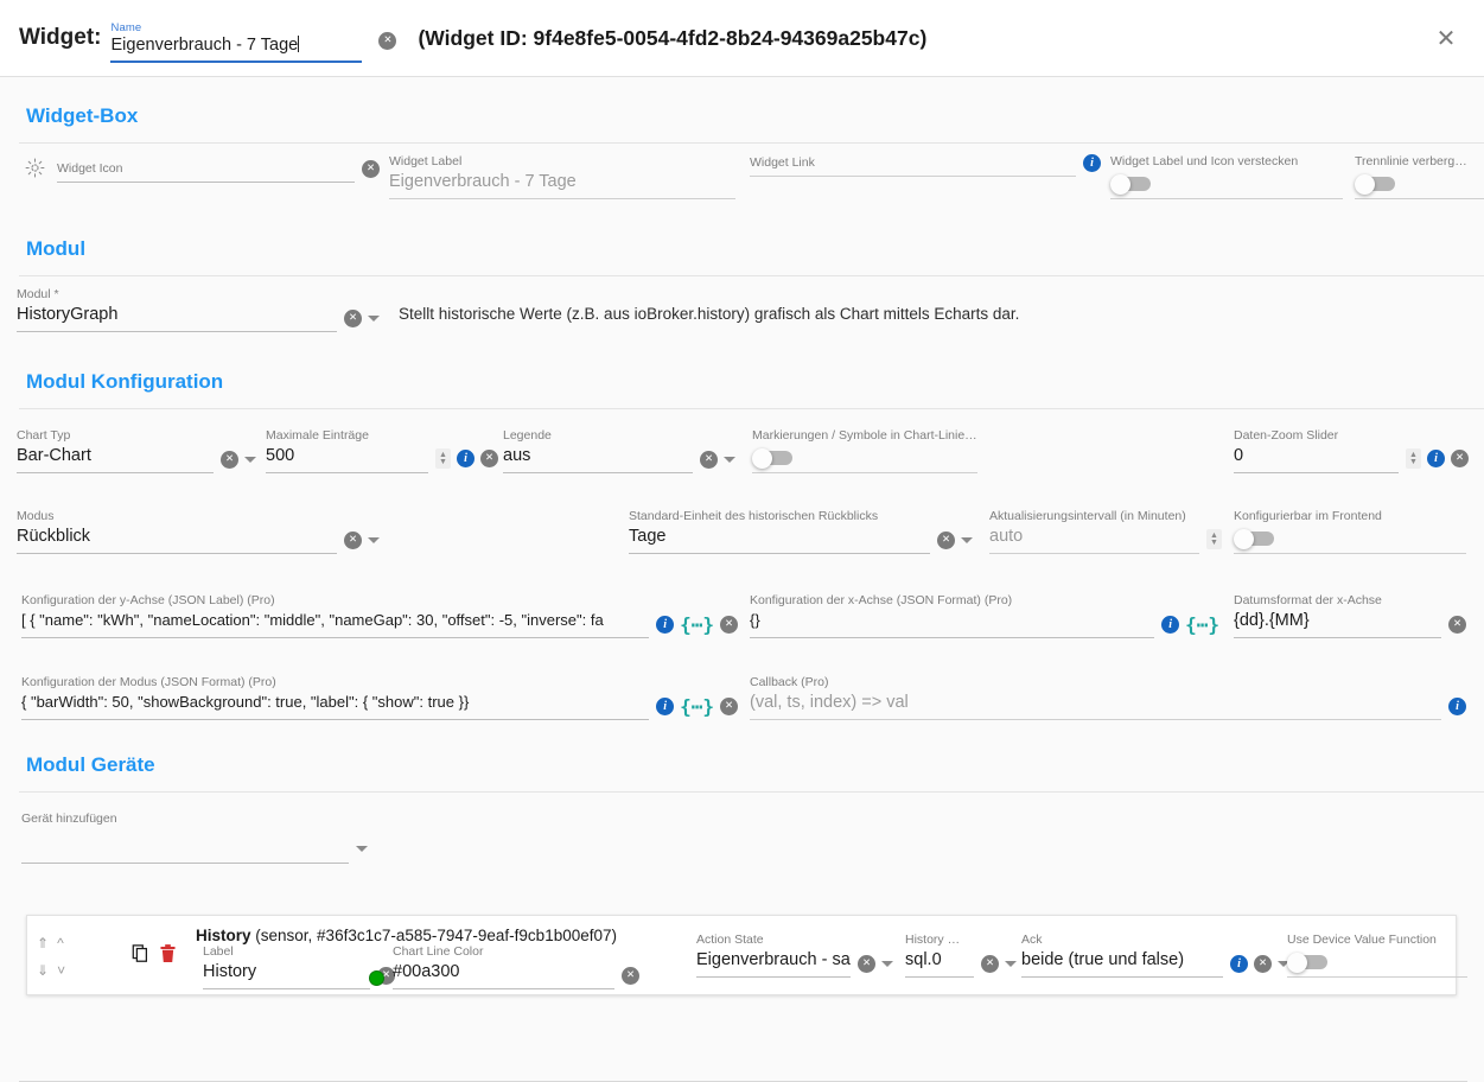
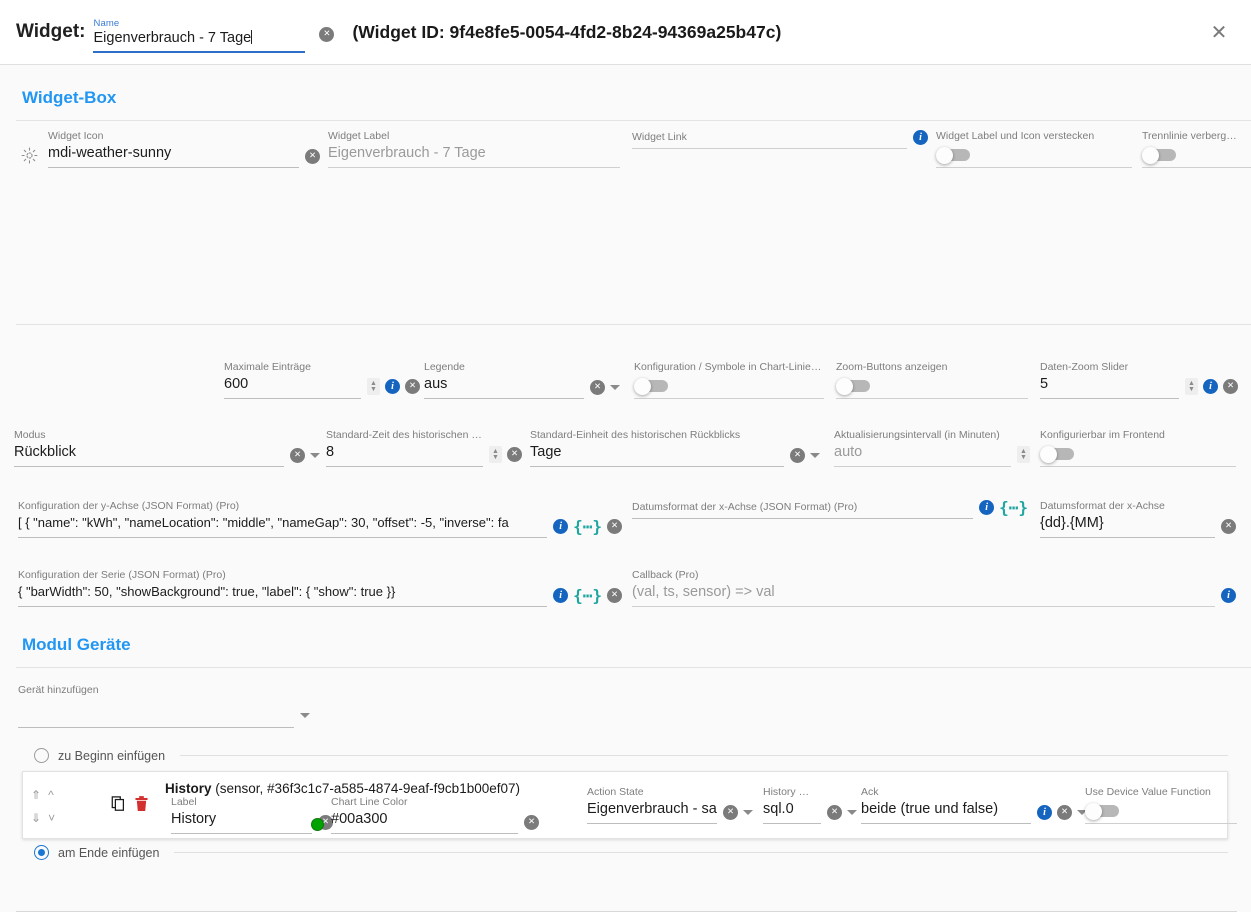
  Widget:
  Name
  Eigenverbrauch - 7 Tage
  (Widget ID: 9f4e8fe5-0054-4fd2-8b24-94369a25b47c)
  ✕
  Widget-Box
  Widget Icon
+ mdi-weather-sunny
  Widget Label
  Eigenverbrauch - 7 Tage
  Widget Link
  i
  Widget Label und Icon verstecken
  Trennlinie verberg…
- Modul
- Modul *
- HistoryGraph
- Stellt historische Werte (z.B. aus ioBroker.history) grafisch als Chart mittels Echarts dar.
- Modul Konfiguration
- Chart Typ
- Bar-Chart
  Maximale Einträge
- 500
+ 600
  i
  Legende
  aus
- Markierungen / Symbole in Chart-Linie …
+ Konfiguration / Symbole in Chart-Linie …
+ Zoom-Buttons anzeigen
  Daten-Zoom Slider
- 0
+ 5
  i
  Modus
  Rückblick
+ Standard-Zeit des historischen …
+ 8
  Standard-Einheit des historischen Rückblicks
  Tage
  Aktualisierungsintervall (in Minuten)
  auto
  Konfigurierbar im Frontend
- Konfiguration der y-Achse (JSON Label) (Pro)
+ Konfiguration der y-Achse (JSON Format) (Pro)
  [ { "name": "kWh", "nameLocation": "middle", "nameGap": 30, "offset": -5, "inverse": fa
  i
  {⋯}
- Konfiguration der x-Achse (JSON Format) (Pro)
+ Datumsformat der x-Achse (JSON Format) (Pro)
- {}
  i
  {⋯}
  Datumsformat der x-Achse
  {dd}.{MM}
- Konfiguration der Modus (JSON Format) (Pro)
+ Konfiguration der Serie (JSON Format) (Pro)
  { "barWidth": 50, "showBackground": true, "label": { "show": true }}
  i
  {⋯}
  Callback (Pro)
- (val, ts, index) => val
+ (val, ts, sensor) => val
  i
  Modul Geräte
  Gerät hinzufügen
+ zu Beginn einfügen
  ⇑
  ^
  ⇓
  ˅
- History (sensor, #36f3c1c7-a585-7947-9eaf-f9cb1b00ef07)
+ History (sensor, #36f3c1c7-a585-4874-9eaf-f9cb1b00ef07)
  Label
  History
  Chart Line Color
  #00a300
  Action State
  Eigenverbrauch - sa
  History …
  sql.0
  Ack
  beide (true und false)
  i
  Use Device Value Function
+ am Ende einfügen
